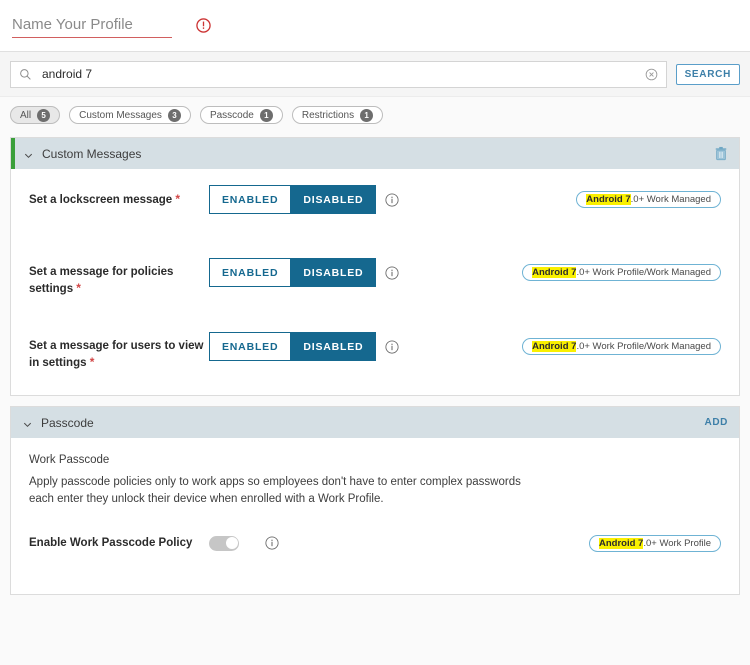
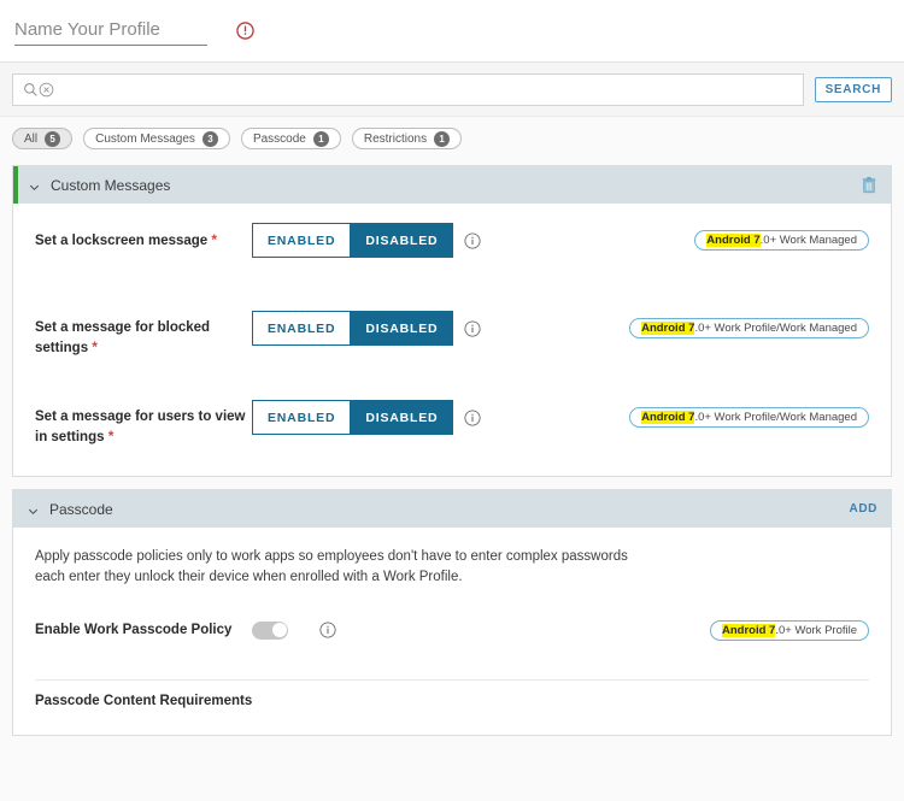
  Name Your Profile
- android 7
  SEARCH
  All
  5
  Custom Messages
  3
  Passcode
  1
  Restrictions
  1
  Custom Messages
  Set a lockscreen message *
  ENABLED
  DISABLED
  Android 7.0+ Work Managed
- Set a message for policies settings *
+ Set a message for blocked settings *
  ENABLED
  DISABLED
  Android 7.0+ Work Profile/Work Managed
  Set a message for users to view in settings *
  ENABLED
  DISABLED
  Android 7.0+ Work Profile/Work Managed
  Passcode
  ADD
- Work Passcode
  Apply passcode policies only to work apps so employees don't have to enter complex passwords each enter they unlock their device when enrolled with a Work Profile.
  Enable Work Passcode Policy
  Android 7.0+ Work Profile
+ Passcode Content Requirements
